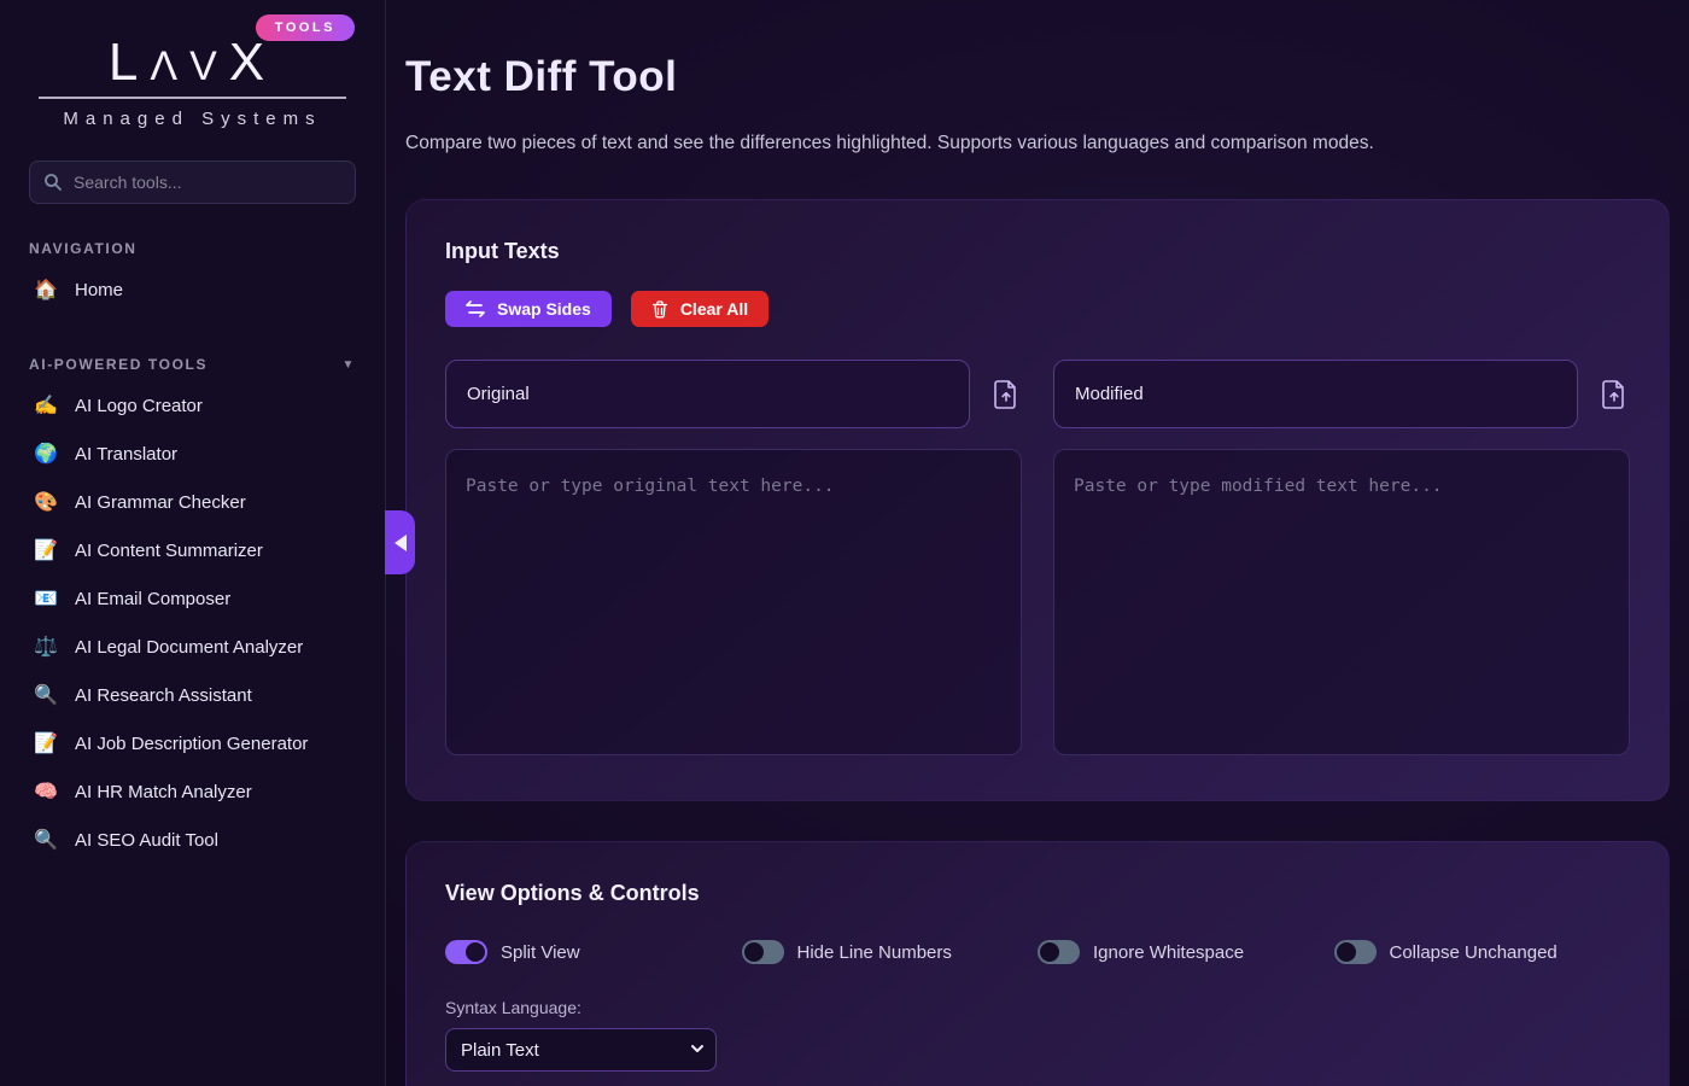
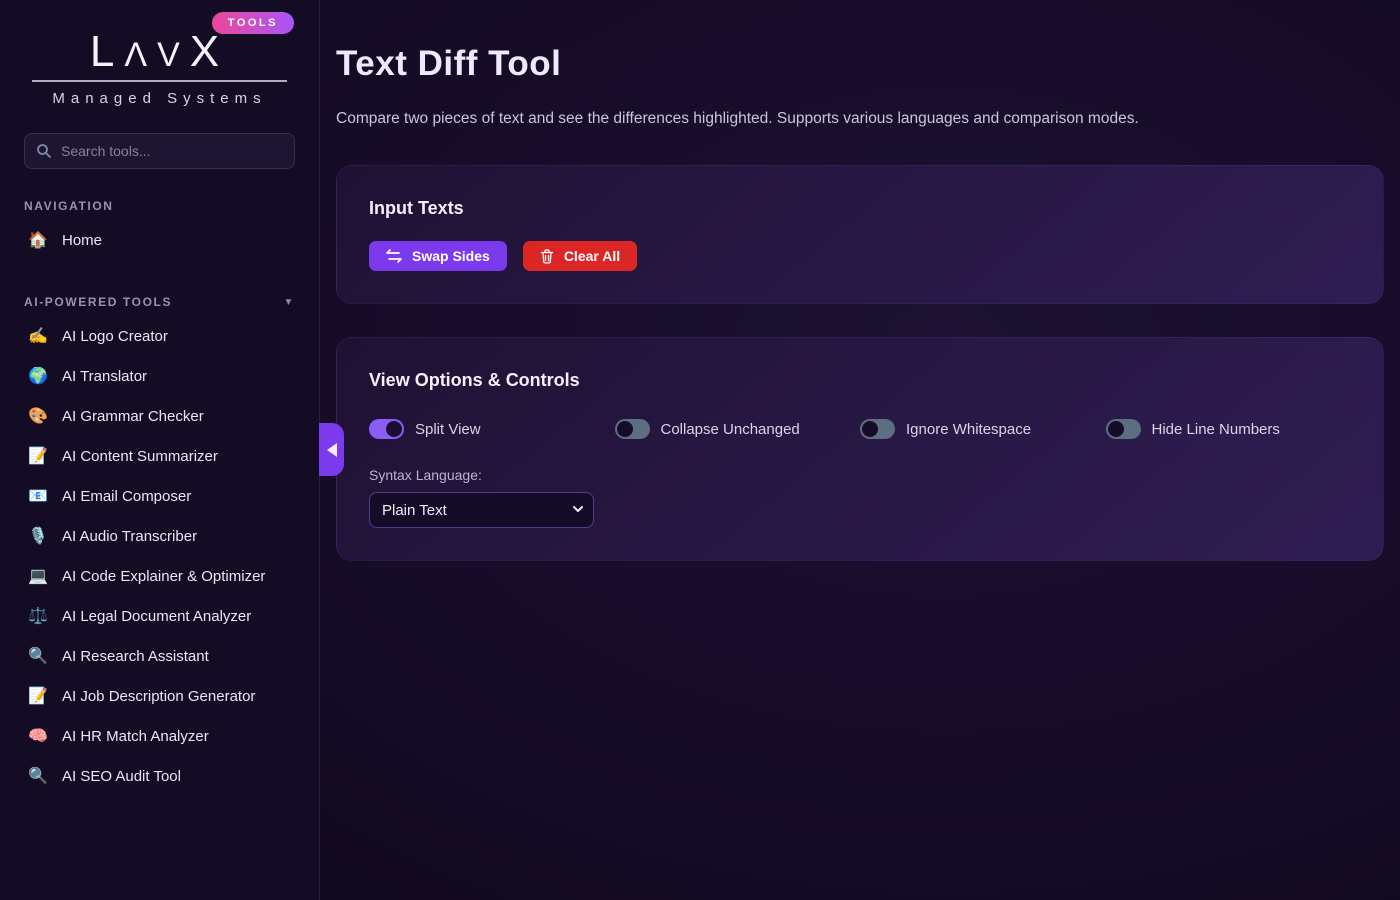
  TOOLS
  LΛVX
  Managed Systems
  Search tools...
  NAVIGATION
  🏠
  Home
  AI-POWERED TOOLS
  ▼
  ✍️
  AI Logo Creator
  🌍
  AI Translator
  🎨
  AI Grammar Checker
  📝
  AI Content Summarizer
  📧
  AI Email Composer
+ 🎙️
+ AI Audio Transcriber
+ 💻
+ AI Code Explainer & Optimizer
  ⚖️
  AI Legal Document Analyzer
  🔍
  AI Research Assistant
  📝
  AI Job Description Generator
  🧠
  AI HR Match Analyzer
  🔍
  AI SEO Audit Tool
  Text Diff Tool
  Compare two pieces of text and see the differences highlighted. Supports various languages and comparison modes.
  Input Texts
  Swap Sides
  Clear All
- Original
- Paste or type original text here...
- Modified
- Paste or type modified text here...
  View Options & Controls
  Split View
- Hide Line Numbers
+ Collapse Unchanged
  Ignore Whitespace
- Collapse Unchanged
+ Hide Line Numbers
  Syntax Language:
  Plain Text
